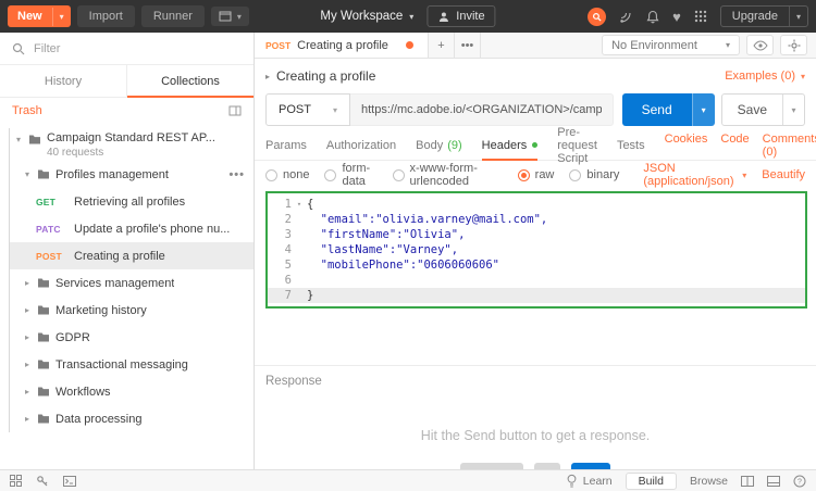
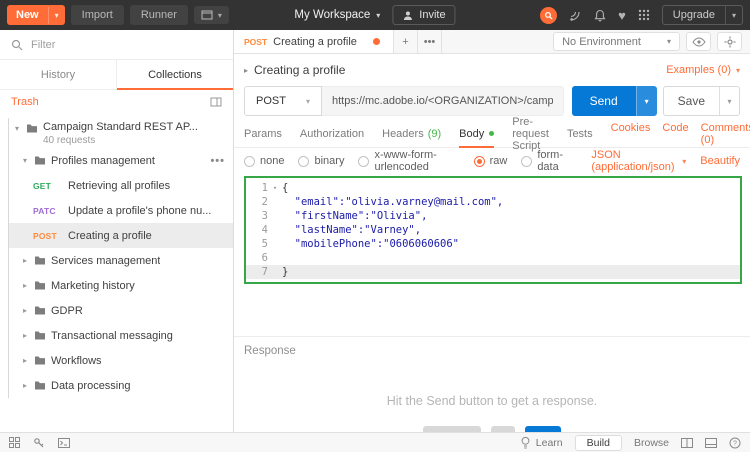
  New
  ▾
  Import
  Runner
  ▾
  My Workspace
  ▾
  Invite
  ♥
  Upgrade
  ▾
  Filter
  History
  Collections
  Trash
  ▾
  Campaign Standard REST AP...
  40 requests
  ▾
  Profiles management
  •••
  GET
  Retrieving all profiles
  PATC
  Update a profile's phone nu...
  POST
  Creating a profile
  ▸
  Services management
  ▸
  Marketing history
  ▸
  GDPR
  ▸
  Transactional messaging
  ▸
  Workflows
  ▸
  Data processing
  POST
  Creating a profile
  +
  •••
  No Environment
  ▾
  ▸
  Creating a profile
  Examples (0)
  ▾
  POST
  ▾
  Send
  ▾
  Save
  ▾
  Params
  Authorization
- Body
+ Headers
  (9)
- Headers
+ Body
  Pre-request Script
  Tests
  Cookies
  Code
  Comment (0)
  none
- form-data
+ binary
  x-www-form-urlencoded
  raw
- binary
+ form-data
  JSON (application/json)
  ▾
  Beautify
  1
  ▾
  {
  2
  "email":"olivia.varney@mail.com",
  3
  "firstName":"Olivia",
  4
  "lastName":"Varney",
  5
  "mobilePhone":"0606060606"
  6
  7
  }
  Response
  Hit the Send button to get a response.
  Learn
  Build
  Browse
